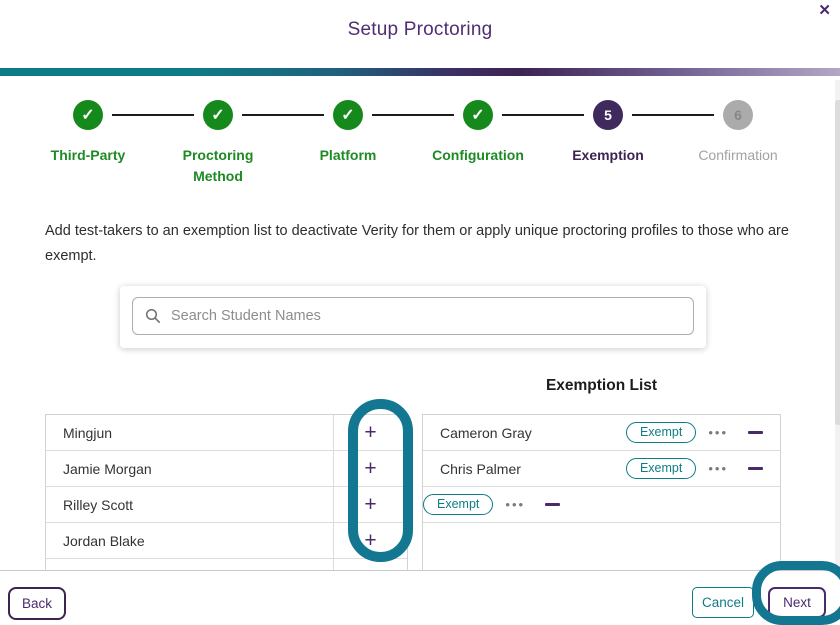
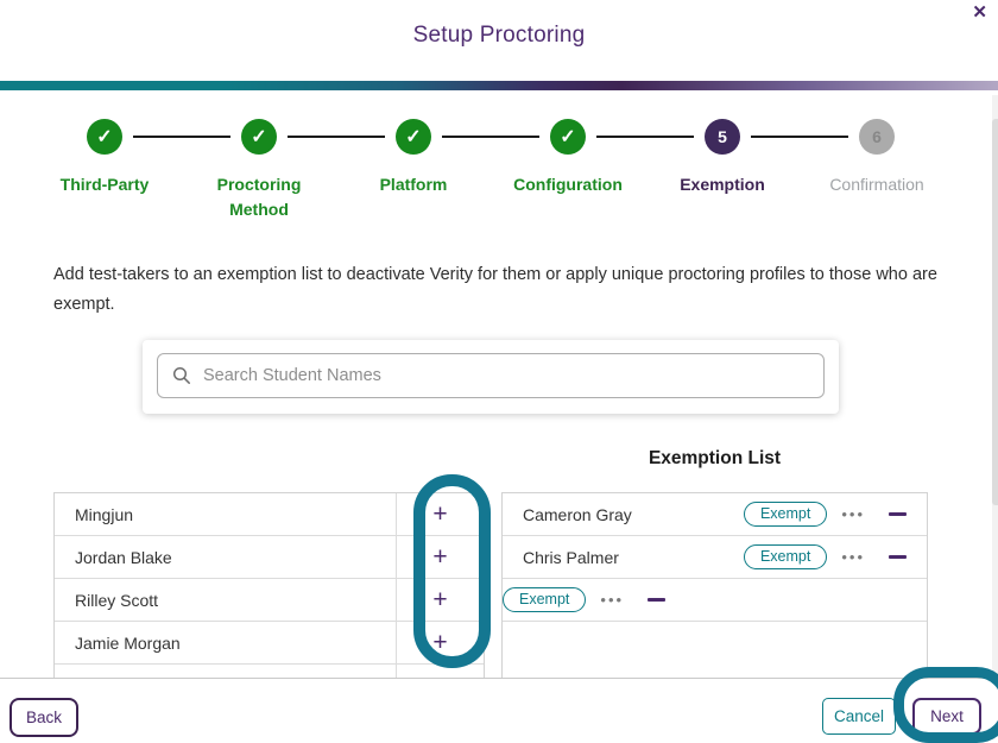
  ✕
  Setup Proctoring
  ✓
  Third-Party
  ✓
  Proctoring Method
  ✓
  Platform
  ✓
  Configuration
  5
  Exemption
  6
  Confirmation
  Add test-takers to an exemption list to deactivate Verity for them or apply unique proctoring profiles to those who are exempt.
  Search Student Names
  Exemption List
  Mingjun
  +
- Jamie Morgan
+ Jordan Blake
  +
  Rilley Scott
  +
- Jordan Blake
+ Jamie Morgan
  +
  Cameron Gray
  Exempt
  •••
  Chris Palmer
  Exempt
  •••
  Exempt
  •••
  Back
  Cancel
  Next
